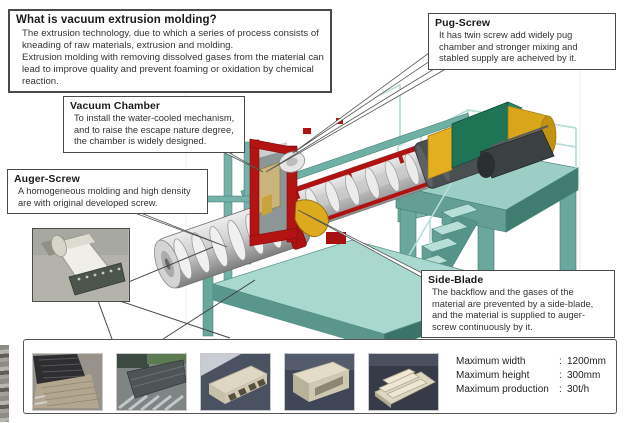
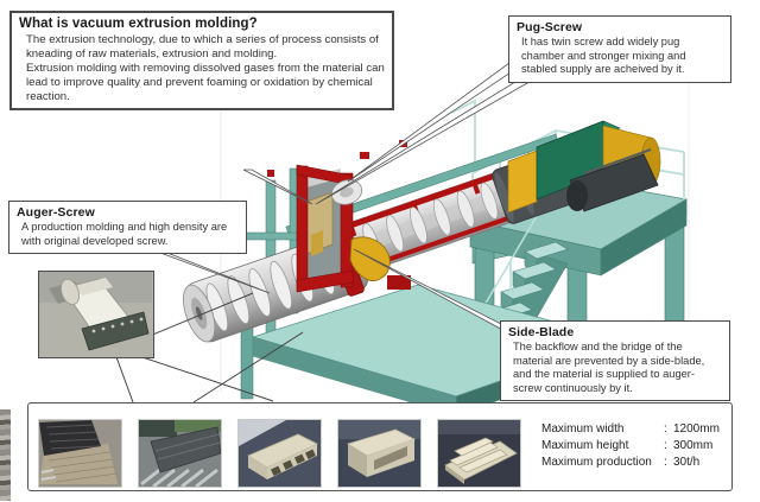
  What is vacuum extrusion molding?
  The extrusion technology, due to which a series of process consists of kneading of raw materials, extrusion and molding.
  Extrusion molding with removing dissolved gases from the material can lead to improve quality and prevent foaming or oxidation by chemical reaction.
  Pug-Screw
  It has twin screw add widely pug chamber and stronger mixing and stabled supply are acheived by it.
- Vacuum Chamber
- To install the water-cooled mechanism, and to raise the escape nature degree, the chamber is widely designed.
  Auger-Screw
- A homogeneous molding and high density are with original developed screw.
+ A production molding and high density are with original developed screw.
  Side-Blade
- The backflow and the gases of the material are prevented by a side-blade, and the material is supplied to auger-screw continuously by it.
+ The backflow and the bridge of the material are prevented by a side-blade, and the material is supplied to auger-screw continuously by it.
  Maximum width : 1200mm
  Maximum height : 300mm
  Maximum production : 30t/h
